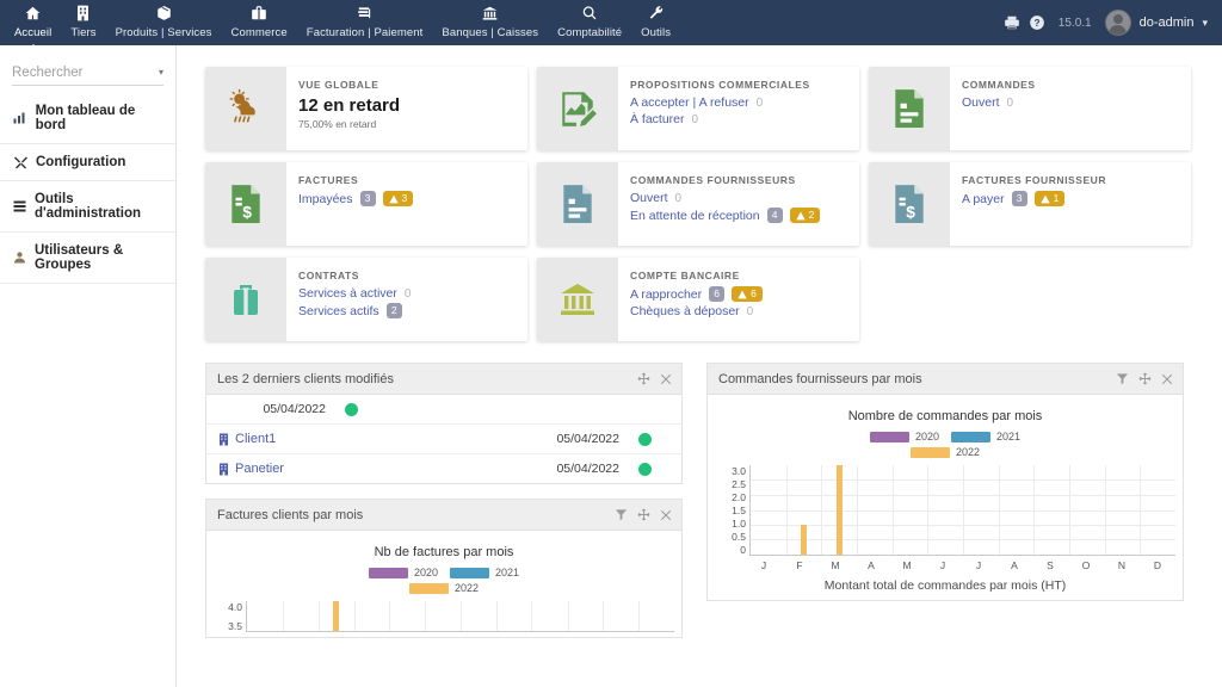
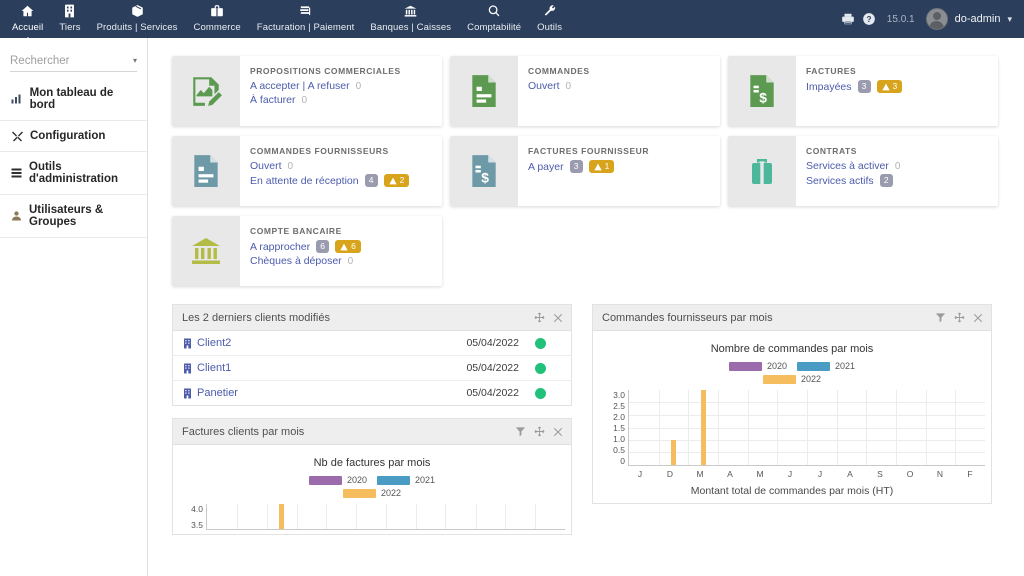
  Accueil
  Tiers
  Produits | Services
  Commerce
  Facturation | Paiement
  Banques | Caisses
  Comptabilité
  Outils
  ?
  15.0.1
  do-admin
  ▾
  Rechercher
  ▾
  Mon tableau de bord
  Configuration
  Outils d'administration
  Utilisateurs & Groupes
- VUE GLOBALE
- 12 en retard
- 75,00% en retard
  PROPOSITIONS COMMERCIALES
  A accepter | A refuser
  0
  À facturer
  0
  COMMANDES
  Ouvert
  0
  $
  FACTURES
  Impayées
  3
  3
  COMMANDES FOURNISSEURS
  Ouvert
  0
  En attente de réception
  4
  2
  $
  FACTURES FOURNISSEUR
  A payer
  3
  1
  CONTRATS
  Services à activer
  0
  Services actifs
  2
  COMPTE BANCAIRE
  A rapprocher
  6
  6
  Chèques à déposer
  0
  Les 2 derniers clients modifiés
+ Client2
  05/04/2022
  Client1
  05/04/2022
  Panetier
  05/04/2022
  Factures clients par mois
  Nb de factures par mois
  2020
  2021
  2022
  4.0
  3.5
  Commandes fournisseurs par mois
  Nombre de commandes par mois
  2020
  2021
  2022
  3.0
  2.5
  2.0
  1.5
  1.0
  0.5
  0
  J
- F
+ D
  M
  A
  M
  J
  J
  A
  S
  O
  N
- D
+ F
  Montant total de commandes par mois (HT)
